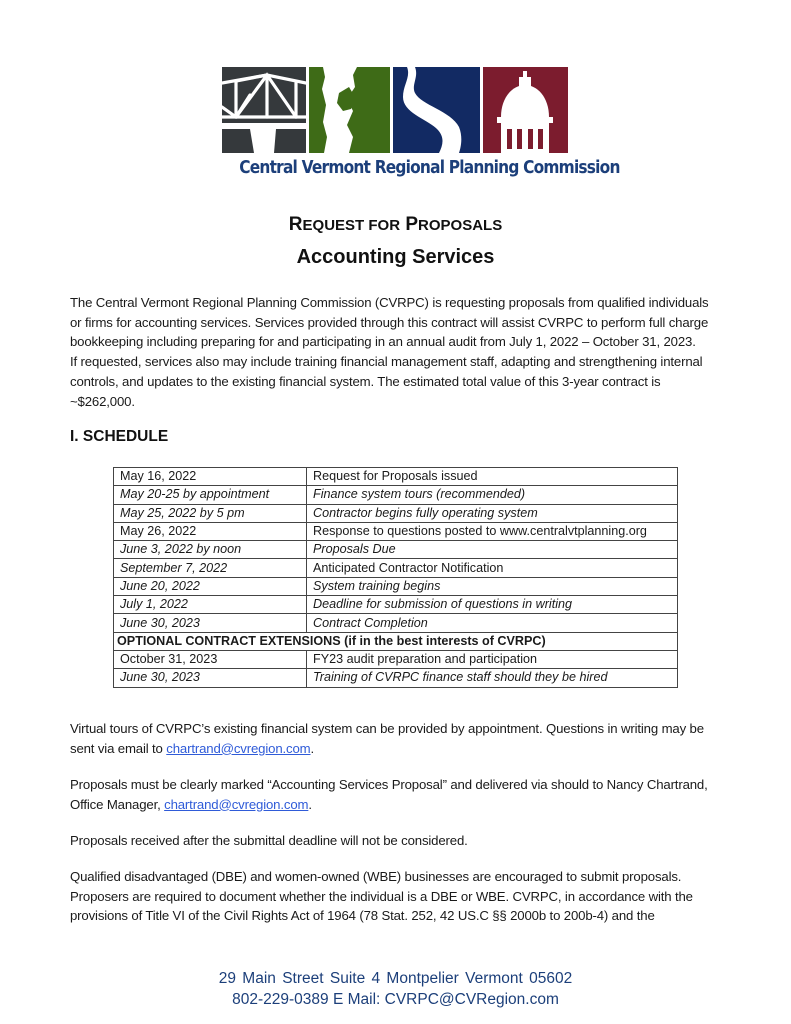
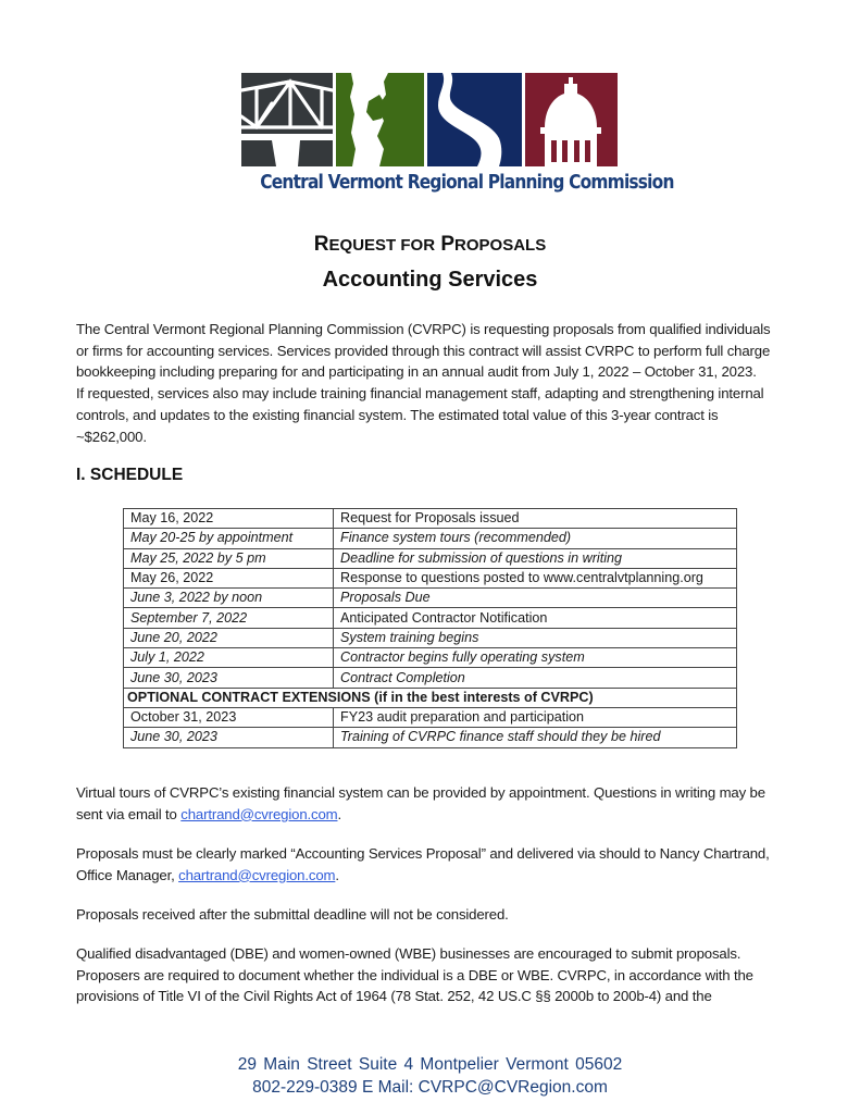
  Central Vermont Regional Planning Commission
  REQUEST FOR PROPOSALS
  Accounting Services
  The Central Vermont Regional Planning Commission (CVRPC) is requesting proposals from qualified individuals
  or firms for accounting services. Services provided through this contract will assist CVRPC to perform full charge
  bookkeeping including preparing for and participating in an annual audit from July 1, 2022 – October 31, 2023.
  If requested, services also may include training financial management staff, adapting and strengthening internal
  controls, and updates to the existing financial system. The estimated total value of this 3-year contract is
  ~$262,000.
  I. SCHEDULE
  May 16, 2022	Request for Proposals issued
  May 20-25 by appointment	Finance system tours (recommended)
- May 25, 2022 by 5 pm	Contractor begins fully operating system
+ May 25, 2022 by 5 pm	Deadline for submission of questions in writing
  May 26, 2022	Response to questions posted to www.centralvtplanning.org
  June 3, 2022 by noon	Proposals Due
  September 7, 2022	Anticipated Contractor Notification
  June 20, 2022	System training begins
- July 1, 2022	Deadline for submission of questions in writing
+ July 1, 2022	Contractor begins fully operating system
  June 30, 2023	Contract Completion
  OPTIONAL CONTRACT EXTENSIONS (if in the best interests of CVRPC)
  October 31, 2023	FY23 audit preparation and participation
  June 30, 2023	Training of CVRPC finance staff should they be hired
  Virtual tours of CVRPC’s existing financial system can be provided by appointment. Questions in writing may be
  sent via email to chartrand@cvregion.com.
  Proposals must be clearly marked “Accounting Services Proposal” and delivered via should to Nancy Chartrand,
  Office Manager, chartrand@cvregion.com.
  Proposals received after the submittal deadline will not be considered.
  Qualified disadvantaged (DBE) and women-owned (WBE) businesses are encouraged to submit proposals.
  Proposers are required to document whether the individual is a DBE or WBE. CVRPC, in accordance with the
  provisions of Title VI of the Civil Rights Act of 1964 (78 Stat. 252, 42 US.C §§ 2000b to 200b-4) and the
  29 Main Street Suite 4 Montpelier Vermont 05602
  802-229-0389 E Mail: CVRPC@CVRegion.com
